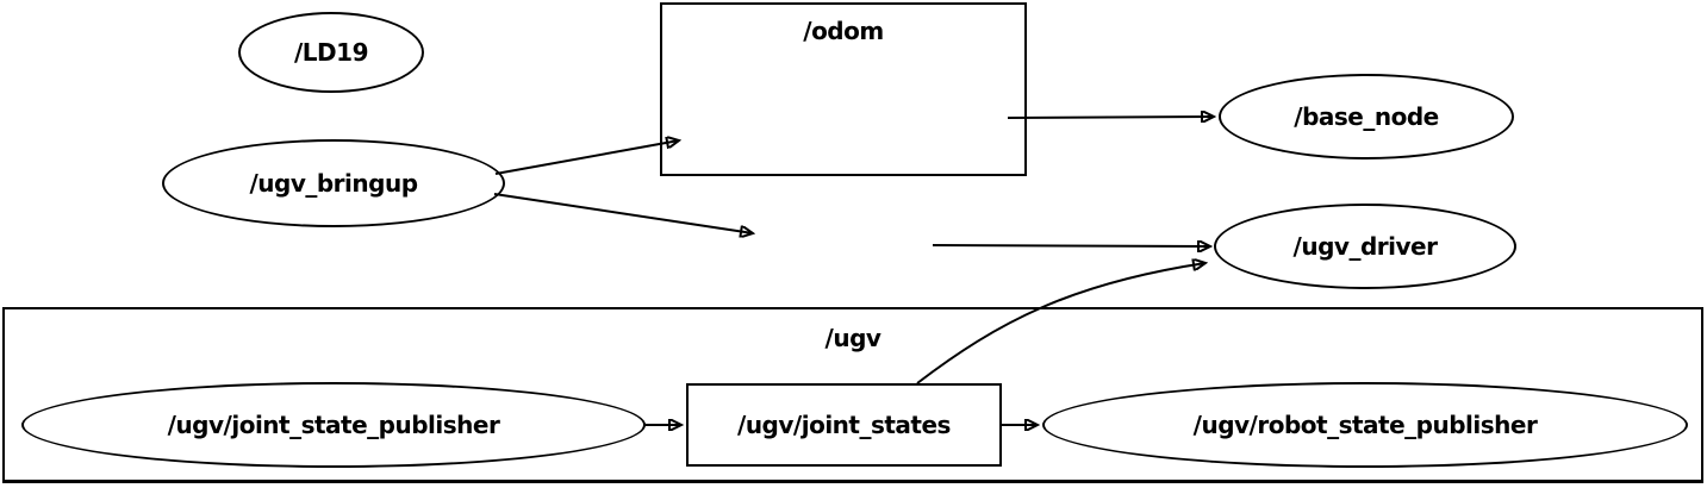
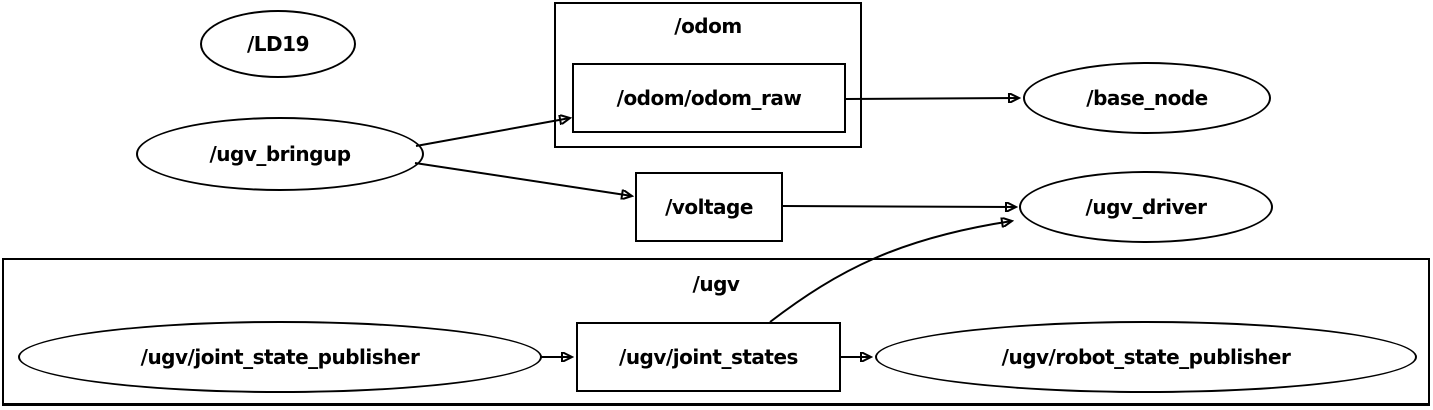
  /odom
  /ugv
  /LD19
  /ugv_bringup
  /base_node
  /ugv_driver
  /ugv/joint_state_publisher
  /ugv/robot_state_publisher
+ /odom/odom_raw
+ /voltage
  /ugv/joint_states
